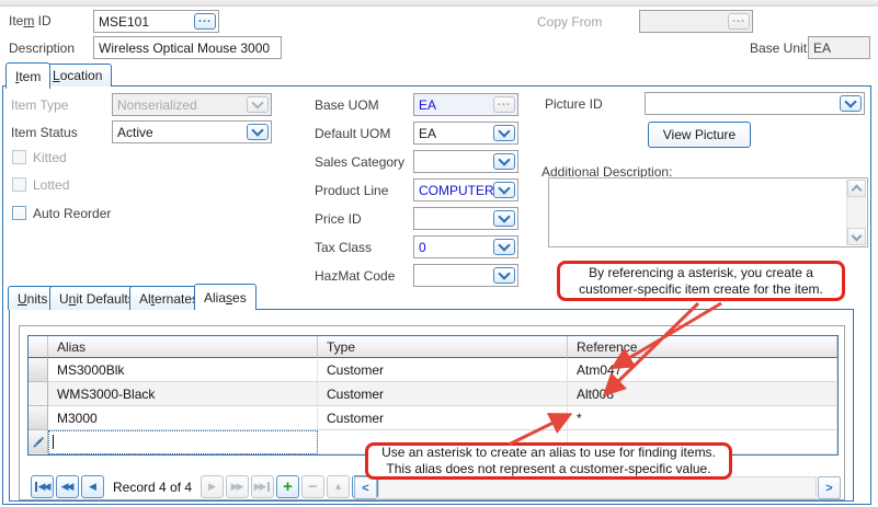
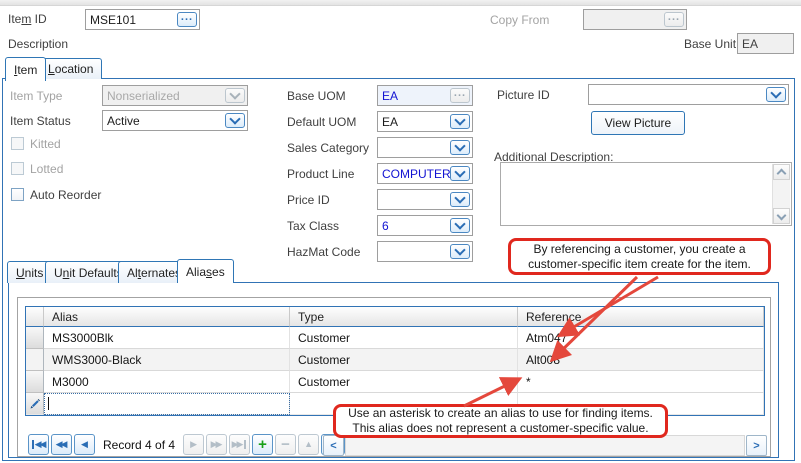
  Item ID
  MSE101
  ...
  Copy From
  ...
  Description
- Wireless Optical Mouse 3000
  Base Unit
  EA
  I
  tem
  L
  ocation
  Item Type
  Nonserialized
  Item Status
  Active
  Kitted
  Lotted
  Auto Reorder
  Base UOM
  EA
  ...
  Default UOM
  EA
  Sales Category
  Product Line
  COMPUTER
  Price ID
  Tax Class
- 0
+ 6
  HazMat Code
  Picture ID
  View Picture
  Additional Description:
- By referencing a asterisk, you create a
+ By referencing a customer, you create a
  customer-specific item create for the item.
  U
  nits
  U
  n
  it Default
  Al
  t
  ernate
  Alia
  s
  es
  Alias
  Type
  Reference
  MS3000Blk
  Customer
  Atm047
  WMS3000-Black
  Customer
  Alt008
  M3000
  Customer
  *
  ◀◀
  ◀◀
  ◀
  Record 4 of 4
  ▶
  ▶▶
  ▶▶
  +
  −
  ▲
  <
  >
  Use an asterisk to create an alias to use for finding items.
  This alias does not represent a customer-specific value.
